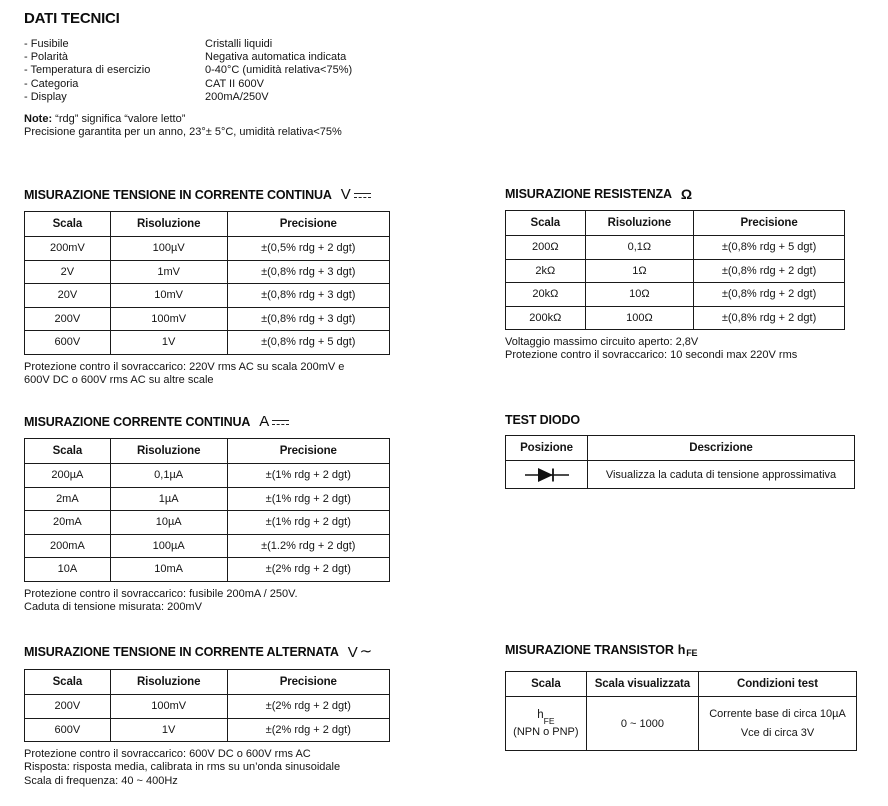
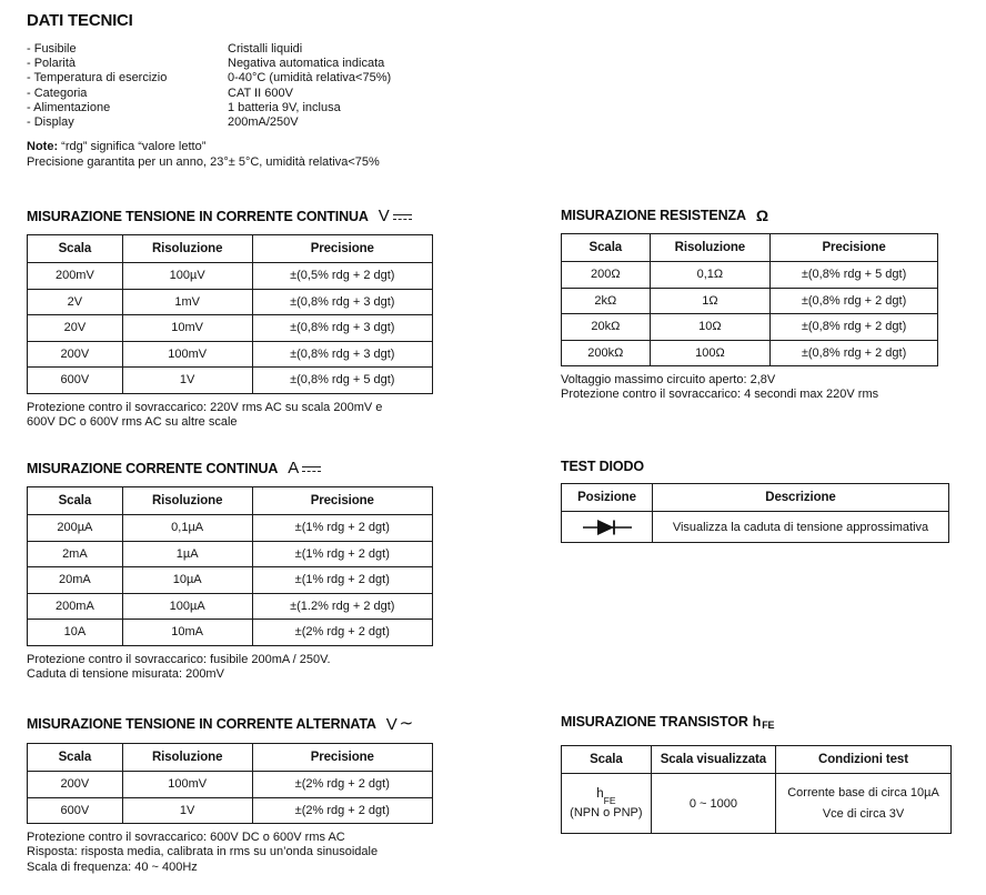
  DATI TECNICI
  - Fusibile
  Cristalli liquidi
  - Polarità
  Negativa automatica indicata
  - Temperatura di esercizio
  0-40°C (umidità relativa<75%)
  - Categoria
  CAT II 600V
+ - Alimentazione
+ 1 batteria 9V, inclusa
  - Display
  200mA/250V
  Note: “rdg” significa “valore letto”
  Precisione garantita per un anno, 23°± 5°C, umidità relativa<75%
  MISURAZIONE TENSIONE IN CORRENTE CONTINUA
  V
  Scala	Risoluzione	Precisione
  200mV	100µV	±(0,5% rdg + 2 dgt)
  2V	1mV	±(0,8% rdg + 3 dgt)
  20V	10mV	±(0,8% rdg + 3 dgt)
  200V	100mV	±(0,8% rdg + 3 dgt)
  600V	1V	±(0,8% rdg + 5 dgt)
  Protezione contro il sovraccarico: 220V rms AC su scala 200mV e
  600V DC o 600V rms AC su altre scale
  MISURAZIONE RESISTENZA
  Ω
  Scala	Risoluzione	Precisione
  200Ω	0,1Ω	±(0,8% rdg + 5 dgt)
  2kΩ	1Ω	±(0,8% rdg + 2 dgt)
  20kΩ	10Ω	±(0,8% rdg + 2 dgt)
  200kΩ	100Ω	±(0,8% rdg + 2 dgt)
  Voltaggio massimo circuito aperto: 2,8V
- Protezione contro il sovraccarico: 10 secondi max 220V rms
+ Protezione contro il sovraccarico: 4 secondi max 220V rms
  MISURAZIONE CORRENTE CONTINUA
  A
  Scala	Risoluzione	Precisione
  200µA	0,1µA	±(1% rdg + 2 dgt)
  2mA	1µA	±(1% rdg + 2 dgt)
  20mA	10µA	±(1% rdg + 2 dgt)
  200mA	100µA	±(1.2% rdg + 2 dgt)
  10A	10mA	±(2% rdg + 2 dgt)
  Protezione contro il sovraccarico: fusibile 200mA / 250V.
  Caduta di tensione misurata: 200mV
  TEST DIODO
  Posizione	Descrizione
  	Visualizza la caduta di tensione approssimativa
  MISURAZIONE TENSIONE IN CORRENTE ALTERNATA
  V
  ∼
  Scala	Risoluzione	Precisione
  200V	100mV	±(2% rdg + 2 dgt)
  600V	1V	±(2% rdg + 2 dgt)
  Protezione contro il sovraccarico: 600V DC o 600V rms AC
  Risposta: risposta media, calibrata in rms su un’onda sinusoidale
  Scala di frequenza: 40 ~ 400Hz
  MISURAZIONE TRANSISTOR
  h
  FE
  Scala	Scala visualizzata	Condizioni test
  hFE (NPN o PNP)	0 ~ 1000	Corrente base di circa 10µA Vce di circa 3V
